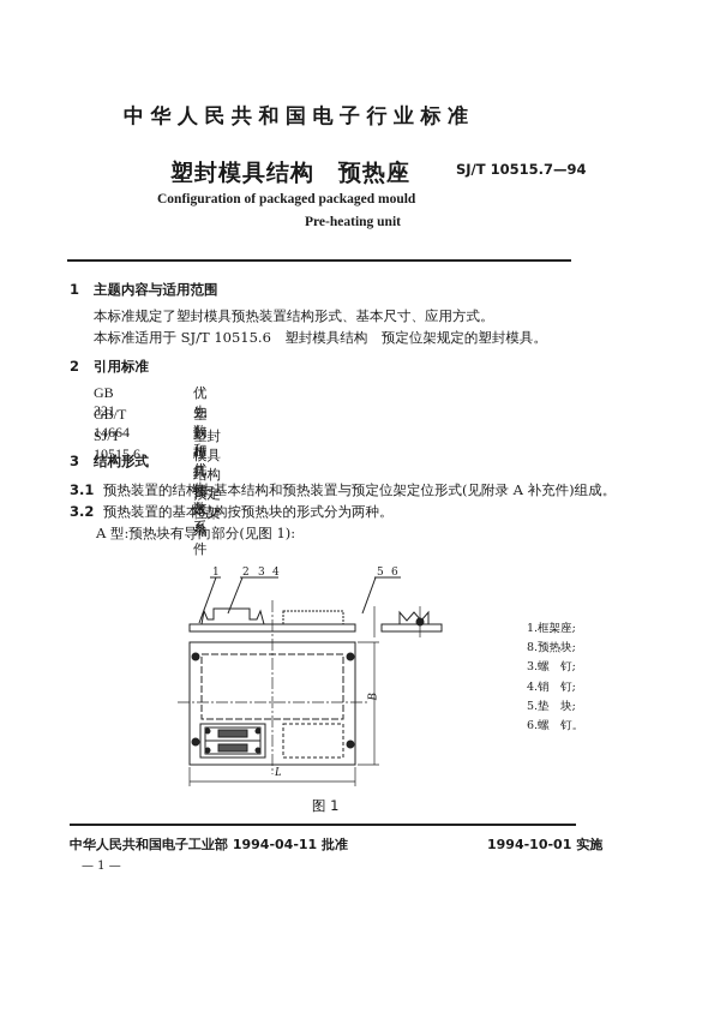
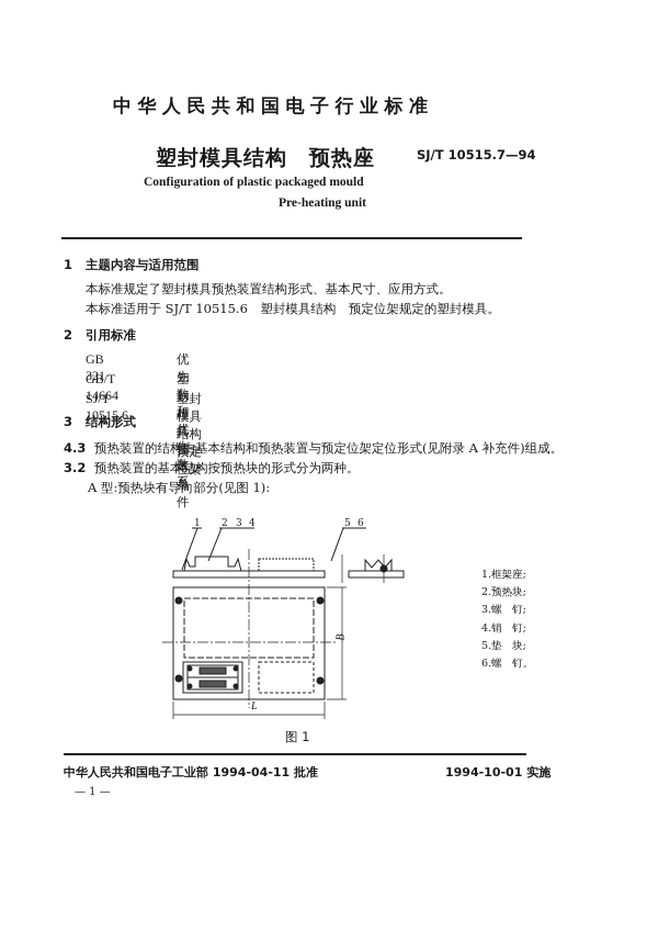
  中华人民共和国电子行业标准
  塑封模具结构 预热座
  SJ/T 10515.7—94
- Configuration of packaged packaged mould
+ Configuration of plastic packaged mould
  Pre-heating unit
  1 主题内容与适用范围
  本标准规定了塑封模具预热装置结构形式、基本尺寸、应用方式。
  本标准适用于 SJ/T 10515.6 塑封模具结构 预定位架规定的塑封模具。
  2 引用标准
  GB 321
  优先数和优先数系
  GB/T 14664
  塑封模具技术条件
  SJ/T 10515.6
  塑封模具结构 预定位架
  3 结构形式
- 3.1 预热装置的结构由基本结构和预热装置与预定位架定位形式(见附录 A 补充件)组成。
+ 4.3 预热装置的结构由基本结构和预热装置与预定位架定位形式(见附录 A 补充件)组成。
  3.2 预热装置的基本结构按预热块的形式分为两种。
  A 型:预热块有导向部分(见图 1):
  1
  2
  3
  4
  5
  6
  L
  1.框架座;
- 8.预热块;
+ 2.预热块;
  3.螺 钉;
  4.销 钉;
  5.垫 块;
  6.螺 钉。
  图 1
  中华人民共和国电子工业部 1994-04-11 批准
  1994-10-01 实施
  — 1 —
